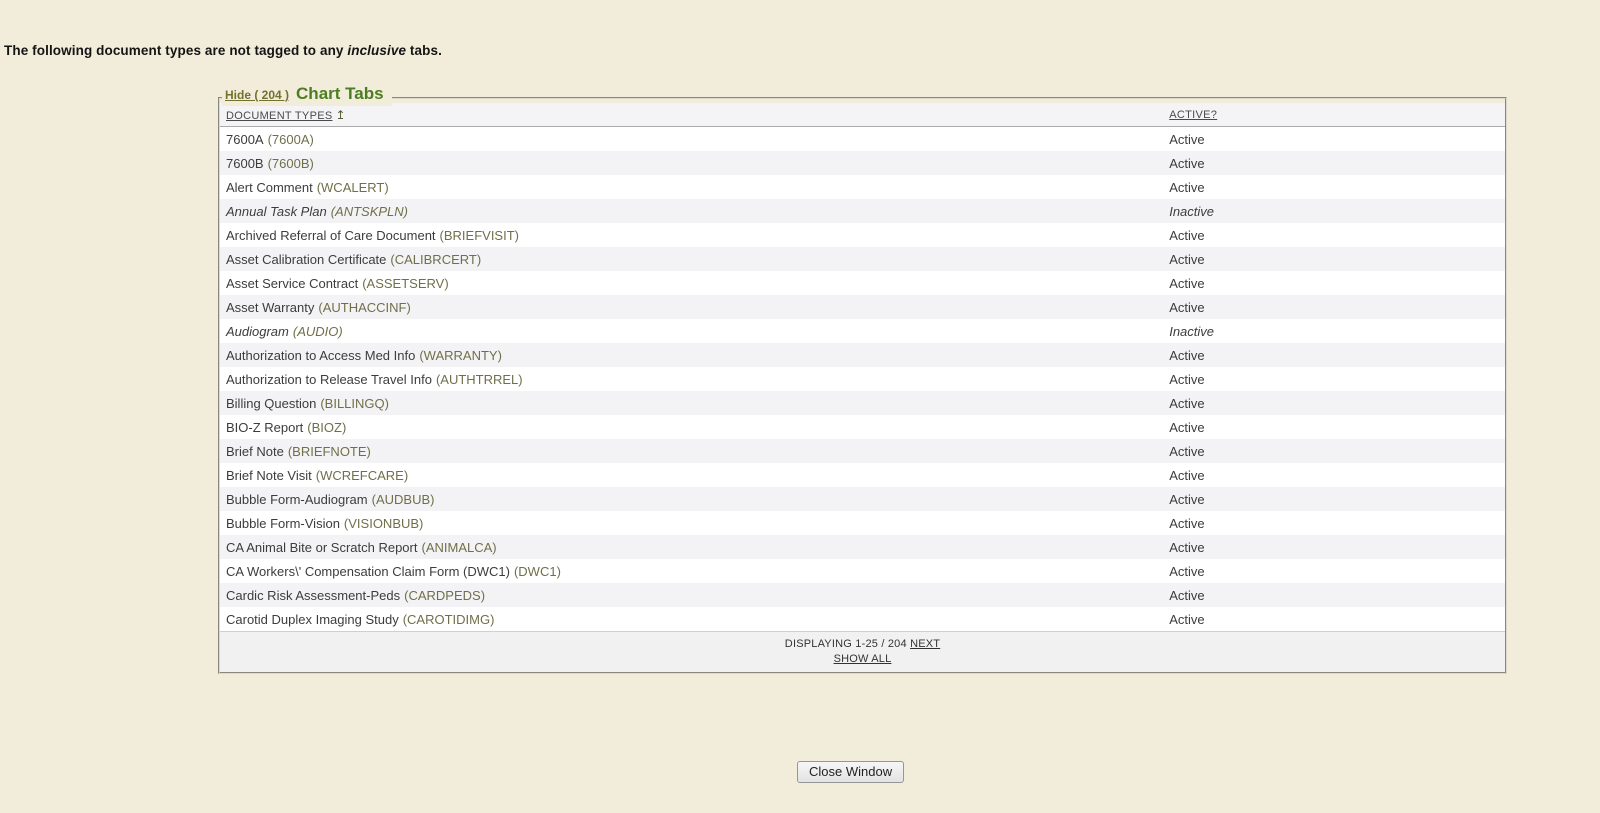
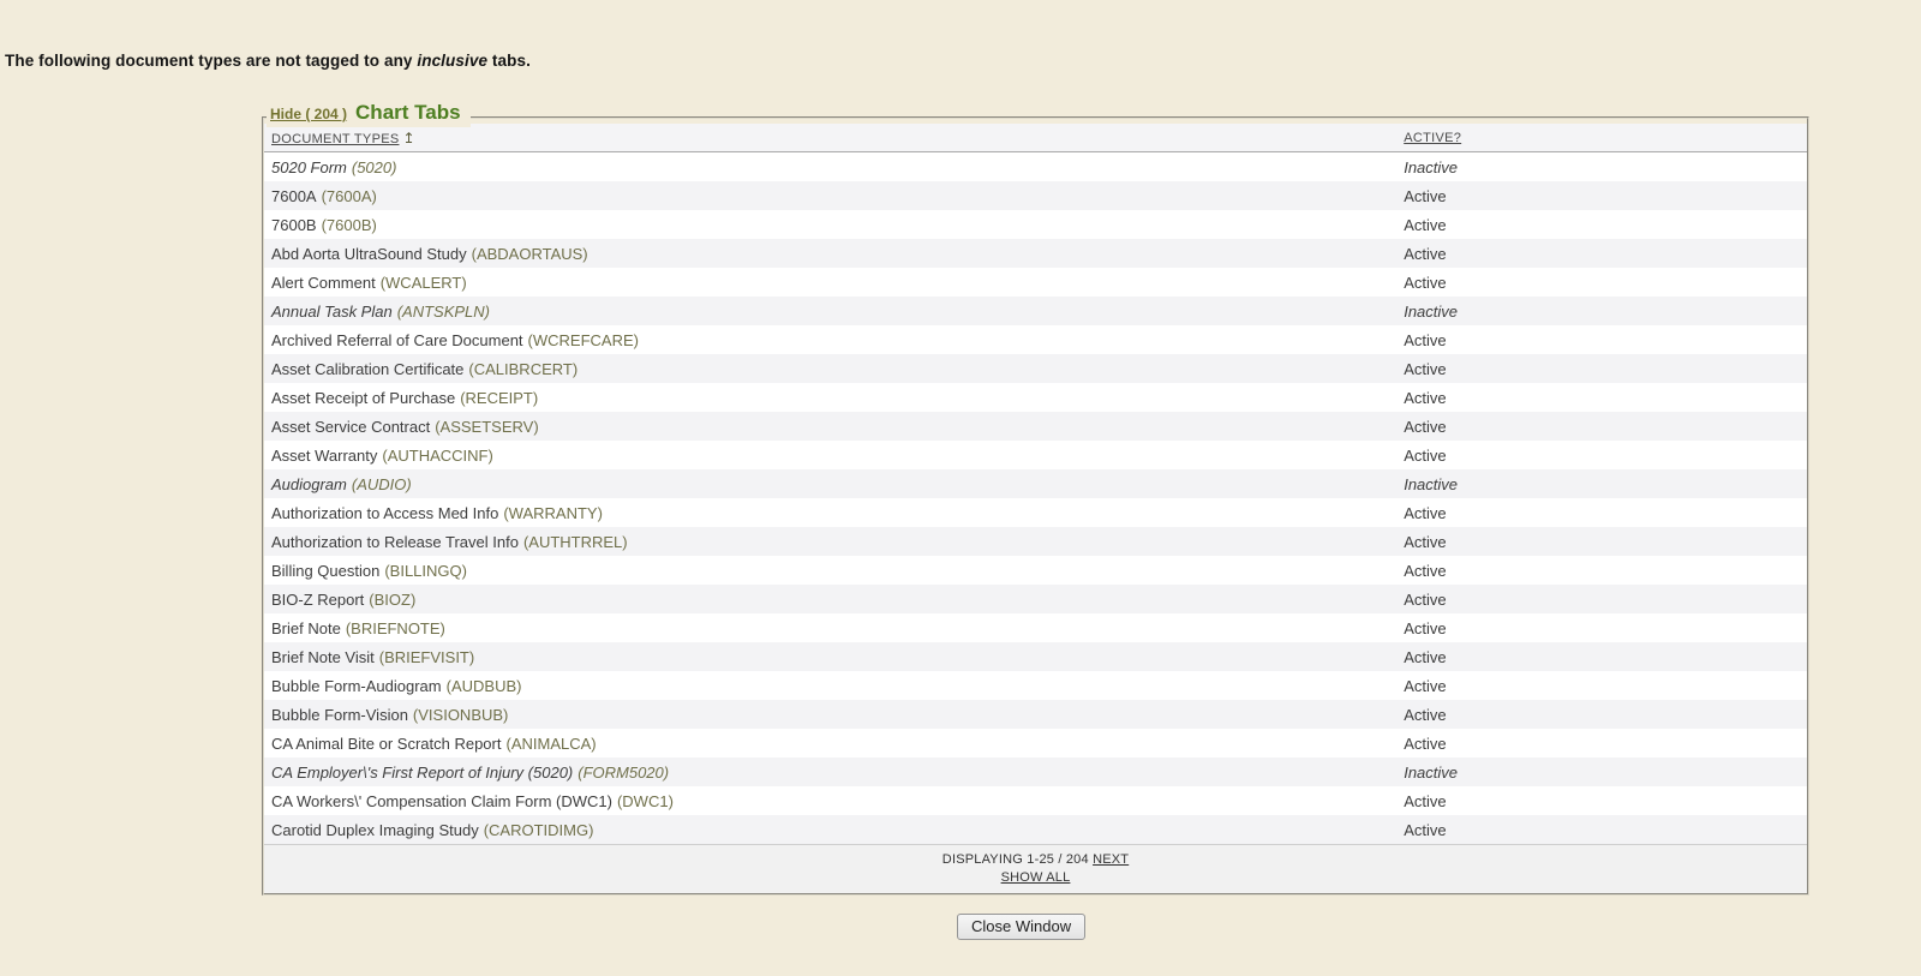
  The following document types are not tagged to any inclusive tabs.
  Hide ( 204 )
  Chart Tabs
  DOCUMENT TYPES ↥	ACTIVE?
+ 5020 Form (5020)	Inactive
  7600A (7600A)	Active
  7600B (7600B)	Active
+ Abd Aorta UltraSound Study (ABDAORTAUS)	Active
  Alert Comment (WCALERT)	Active
  Annual Task Plan (ANTSKPLN)	Inactive
- Archived Referral of Care Document (BRIEFVISIT)	Active
+ Archived Referral of Care Document (WCREFCARE)	Active
  Asset Calibration Certificate (CALIBRCERT)	Active
+ Asset Receipt of Purchase (RECEIPT)	Active
  Asset Service Contract (ASSETSERV)	Active
  Asset Warranty (AUTHACCINF)	Active
  Audiogram (AUDIO)	Inactive
  Authorization to Access Med Info (WARRANTY)	Active
  Authorization to Release Travel Info (AUTHTRREL)	Active
  Billing Question (BILLINGQ)	Active
  BIO-Z Report (BIOZ)	Active
  Brief Note (BRIEFNOTE)	Active
- Brief Note Visit (WCREFCARE)	Active
+ Brief Note Visit (BRIEFVISIT)	Active
  Bubble Form-Audiogram (AUDBUB)	Active
  Bubble Form-Vision (VISIONBUB)	Active
  CA Animal Bite or Scratch Report (ANIMALCA)	Active
+ CA Employer\'s First Report of Injury (5020) (FORM5020)	Inactive
  CA Workers\' Compensation Claim Form (DWC1) (DWC1)	Active
- Cardic Risk Assessment-Peds (CARDPEDS)	Active
  Carotid Duplex Imaging Study (CAROTIDIMG)	Active
  DISPLAYING 1-25 / 204 NEXT
  SHOW ALL
  Close Window
